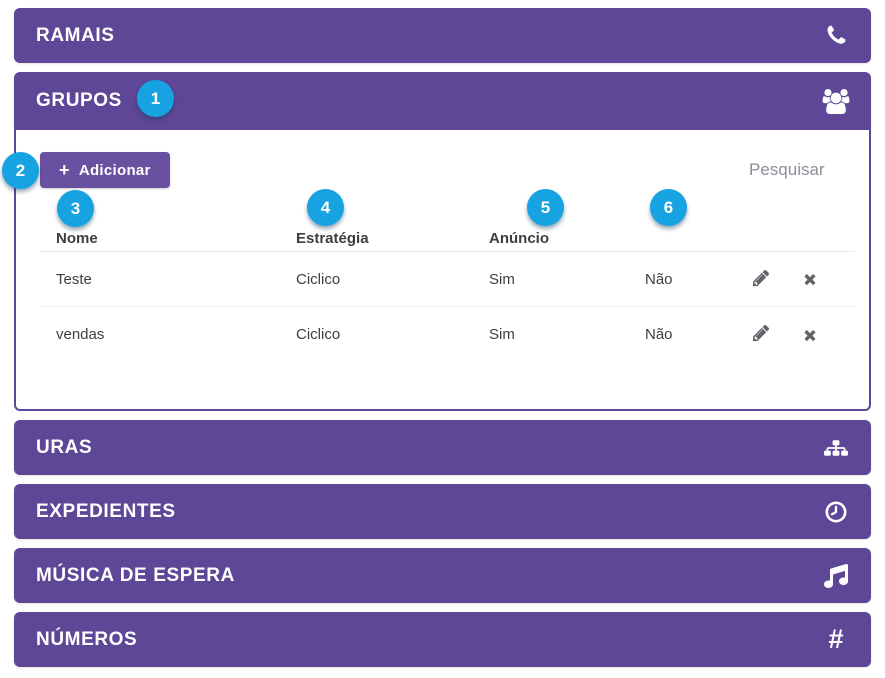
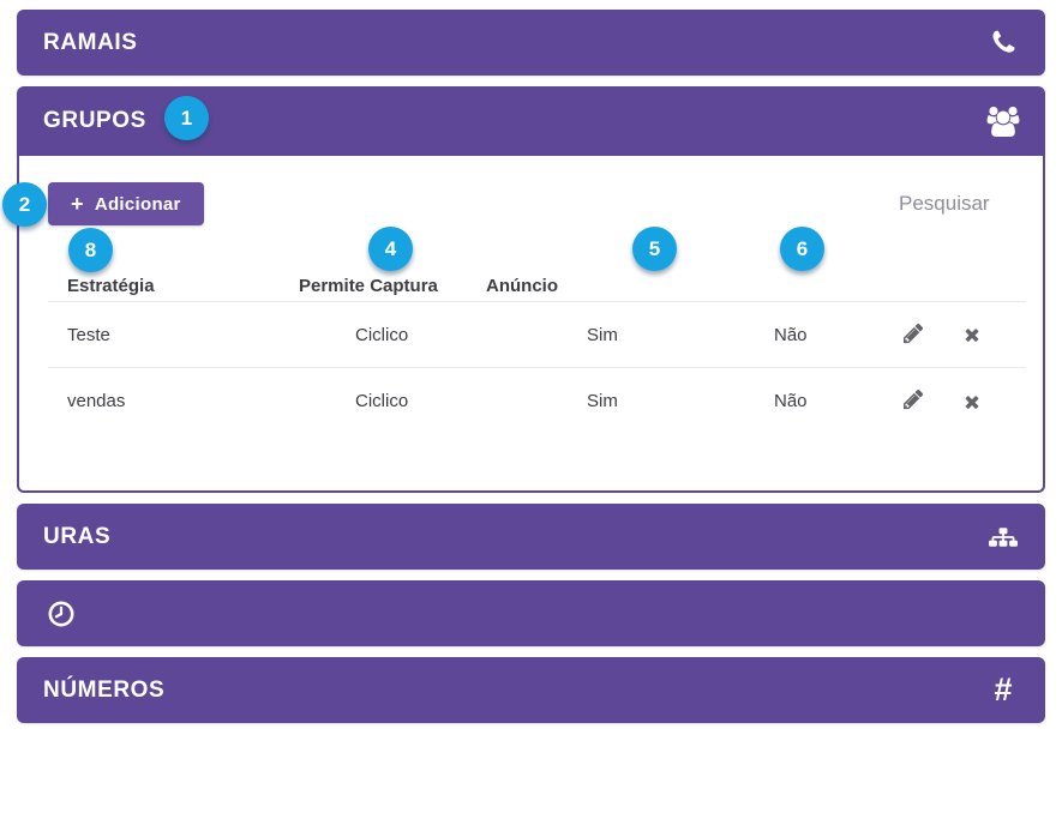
  RAMAIS
  GRUPOS
  +
  Adicionar
  Pesquisar
- Nome
  Estratégia
+ Permite Captura
  Anúncio
  Teste
  Ciclico
  Sim
  Não
  vendas
  Ciclico
  Sim
  Não
  URAS
- EXPEDIENTES
- MÚSICA DE ESPERA
  NÚMEROS
  #
  1
  2
- 3
+ 8
  4
  5
  6
